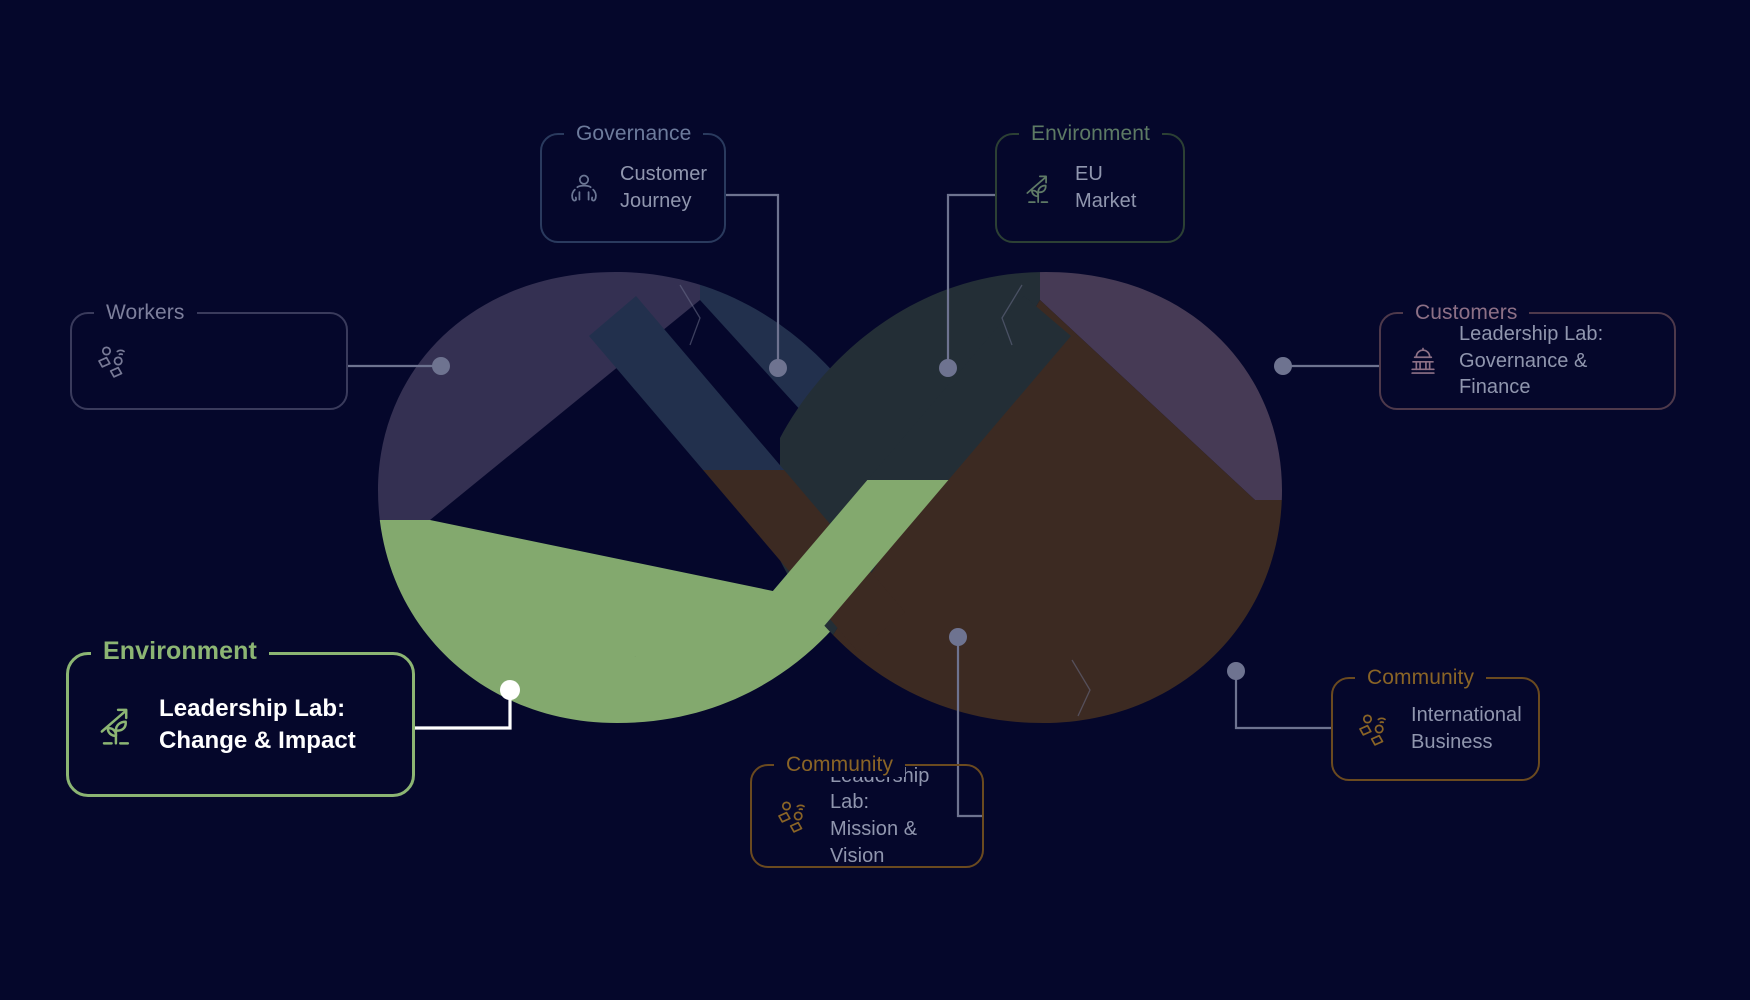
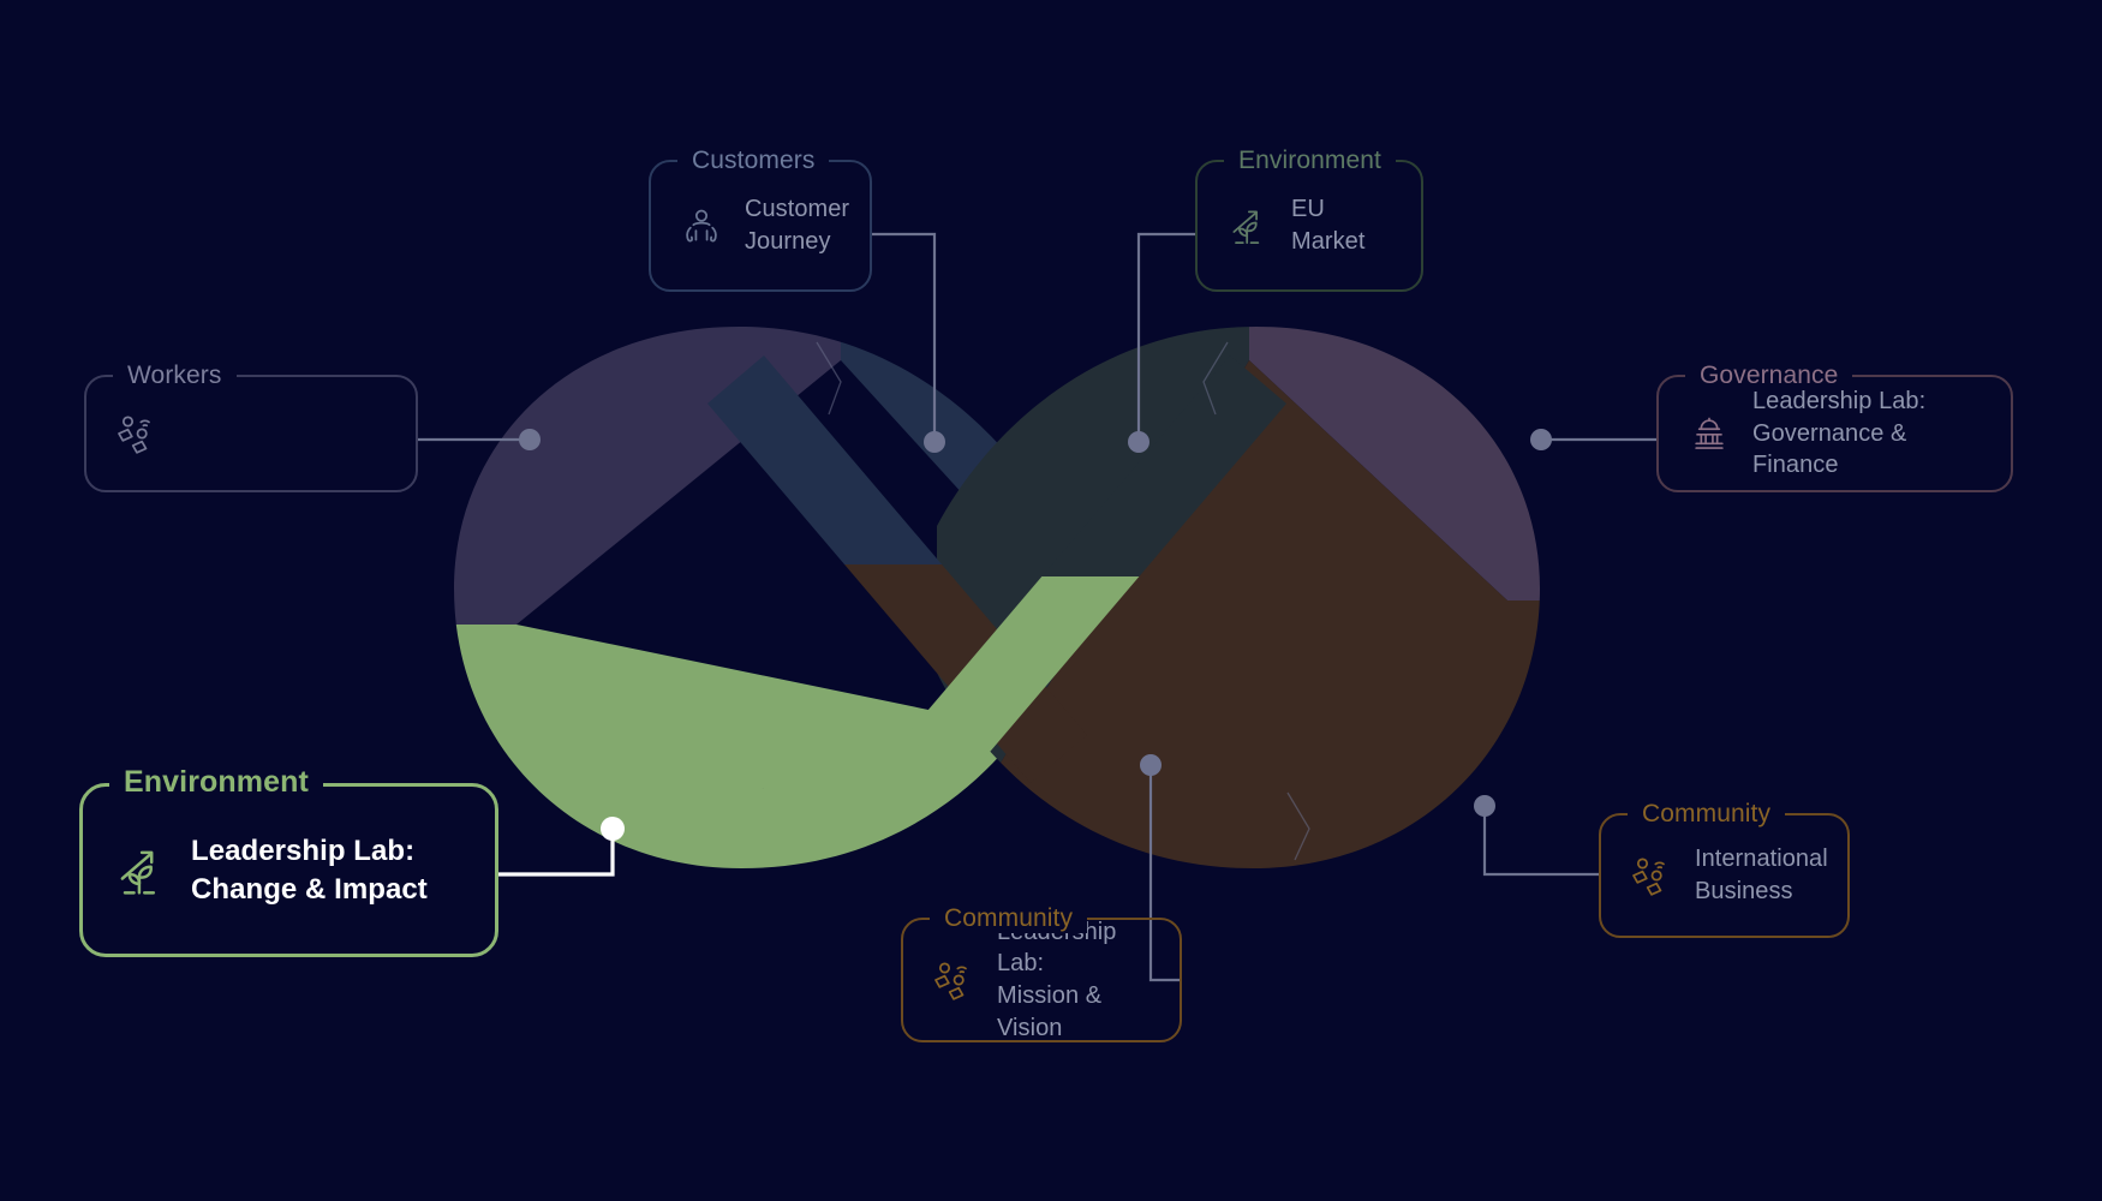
  Workers
- Governance
+ Customers
  Customer
  Journey
  Environment
  EU Market
- Customers
+ Governance
  Leadership Lab:
  Governance & Finance
  Community
  International
  Business
  Community
  Mission & Vision
  Environment
  Leadership Lab:
  Change & Impact
